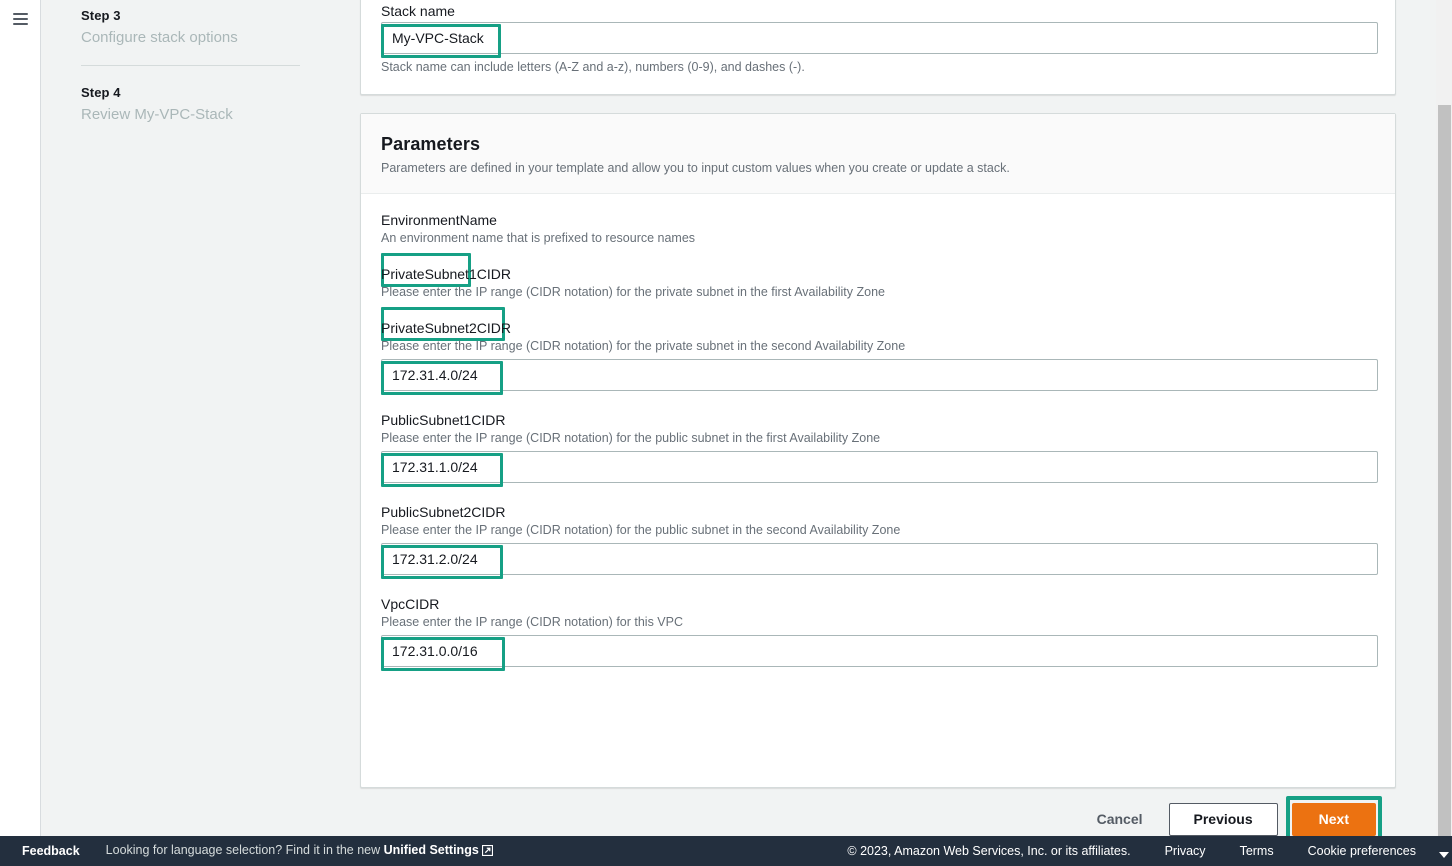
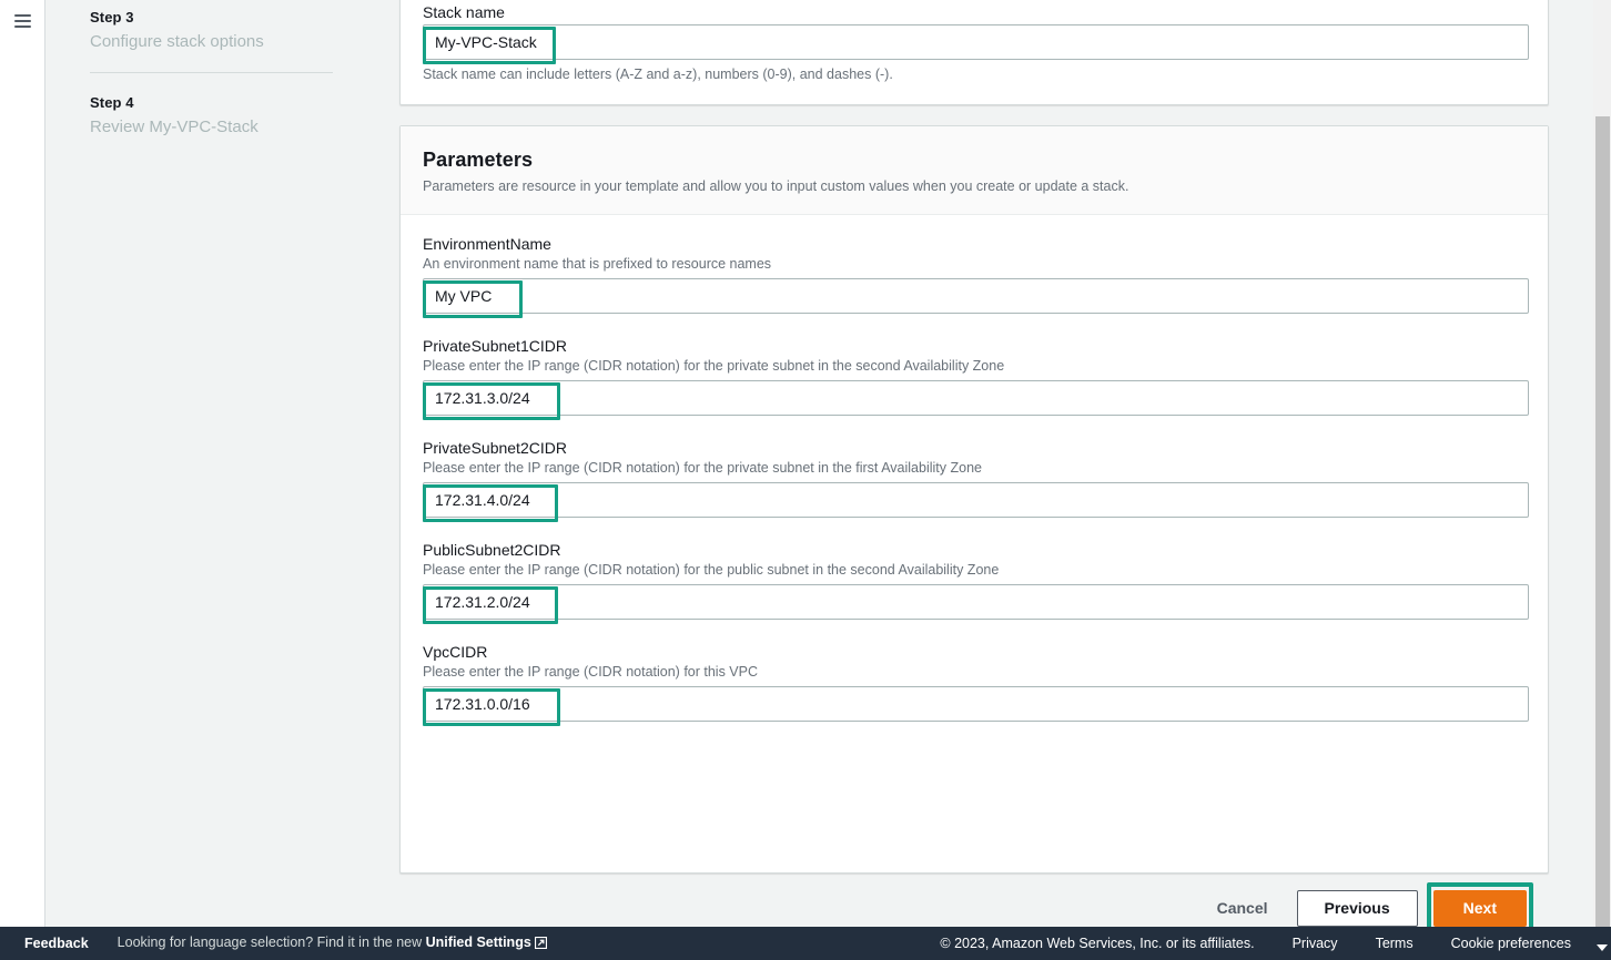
  Step 3
  Configure stack options
  Step 4
  Review My-VPC-Stack
  Stack name
  My-VPC-Stack
  Stack name can include letters (A-Z and a-z), numbers (0-9), and dashes (-).
  Parameters
- Parameters are defined in your template and allow you to input custom values when you create or update a stack.
+ Parameters are resource in your template and allow you to input custom values when you create or update a stack.
  EnvironmentName
  An environment name that is prefixed to resource names
+ My VPC
  PrivateSubnet1CIDR
- Please enter the IP range (CIDR notation) for the private subnet in the first Availability Zone
+ Please enter the IP range (CIDR notation) for the private subnet in the second Availability Zone
+ 172.31.3.0/24
  PrivateSubnet2CIDR
- Please enter the IP range (CIDR notation) for the private subnet in the second Availability Zone
+ Please enter the IP range (CIDR notation) for the private subnet in the first Availability Zone
  172.31.4.0/24
- PublicSubnet1CIDR
- Please enter the IP range (CIDR notation) for the public subnet in the first Availability Zone
- 172.31.1.0/24
  PublicSubnet2CIDR
  Please enter the IP range (CIDR notation) for the public subnet in the second Availability Zone
  172.31.2.0/24
  VpcCIDR
  Please enter the IP range (CIDR notation) for this VPC
  172.31.0.0/16
  Cancel
  Previous
  Next
  Feedback
  Looking for language selection? Find it in the new Unified Settings
  © 2023, Amazon Web Services, Inc. or its affiliates.
  Privacy
  Terms
  Cookie preferences
